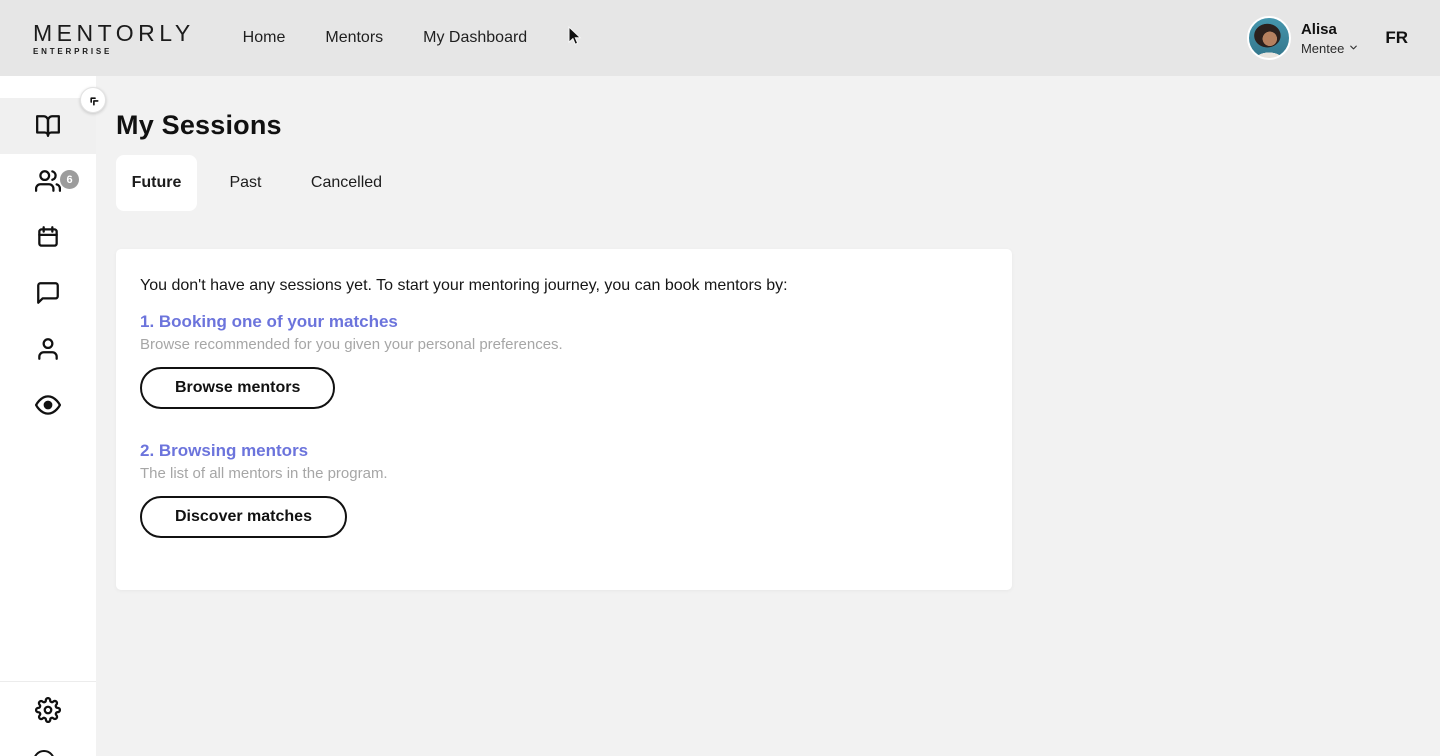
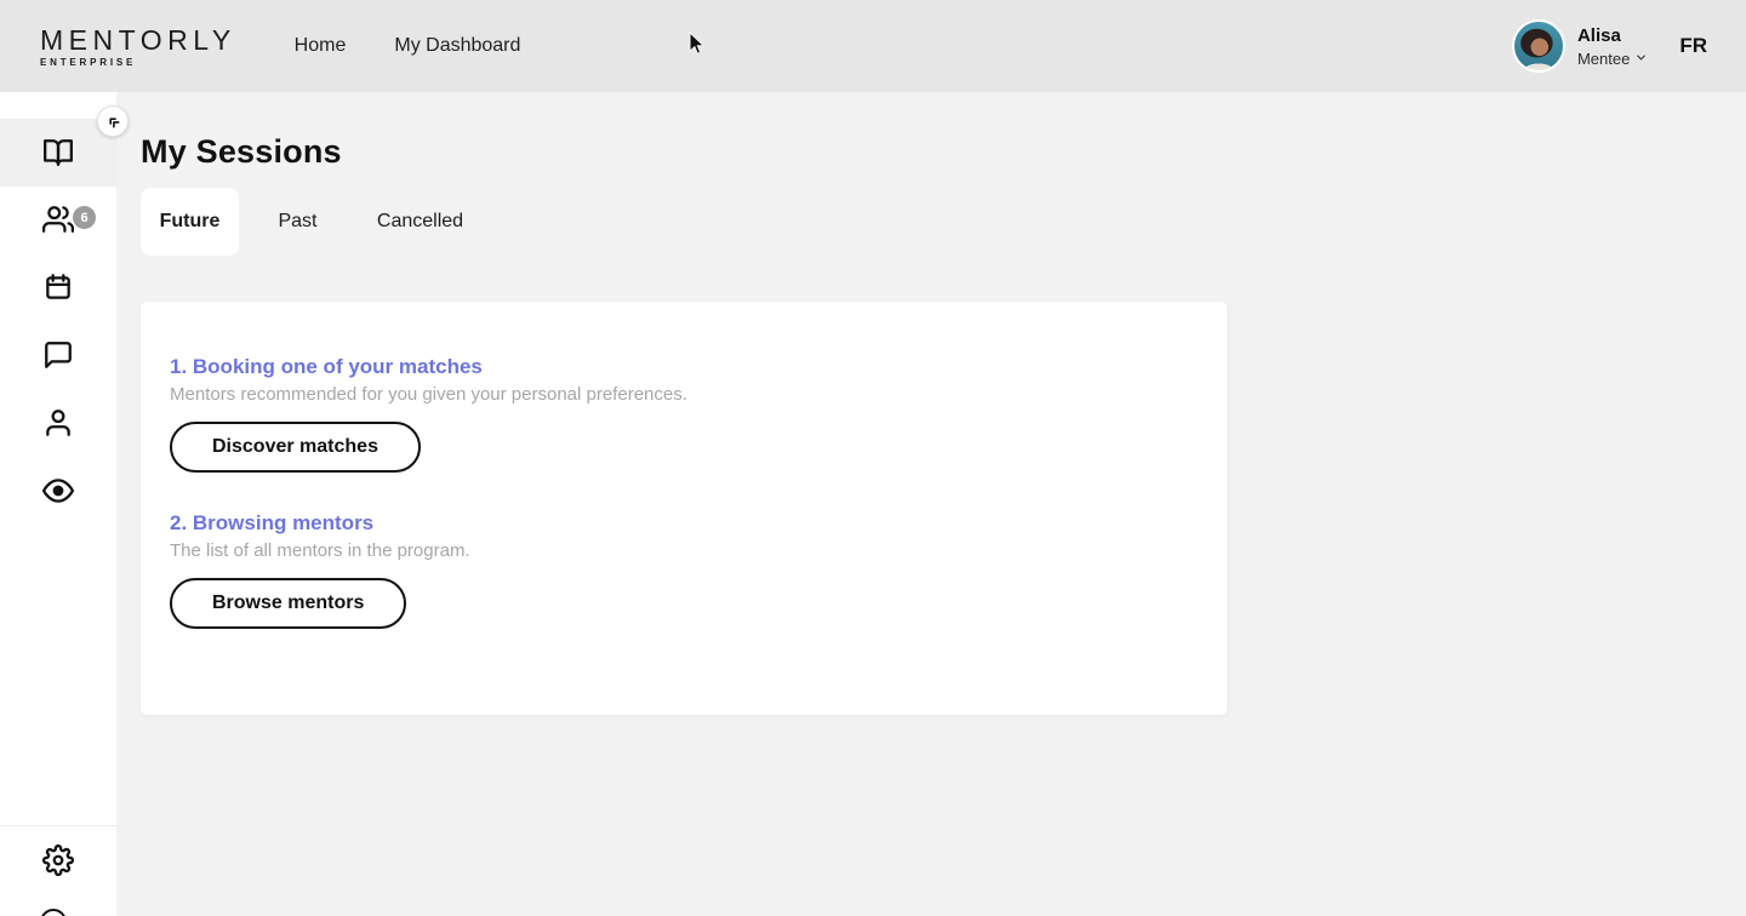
  MENTORLY
  ENTERPRISE
  Home
- Mentors
  My Dashboard
  Alisa
  Mentee
  FR
  6
  My Sessions
  Future
  Past
  Cancelled
- You don't have any sessions yet. To start your mentoring journey, you can book mentors by:
  1. Booking one of your matches
- Browse recommended for you given your personal preferences.
+ Mentors recommended for you given your personal preferences.
- Browse mentors
+ Discover matches
  2. Browsing mentors
  The list of all mentors in the program.
- Discover matches
+ Browse mentors
